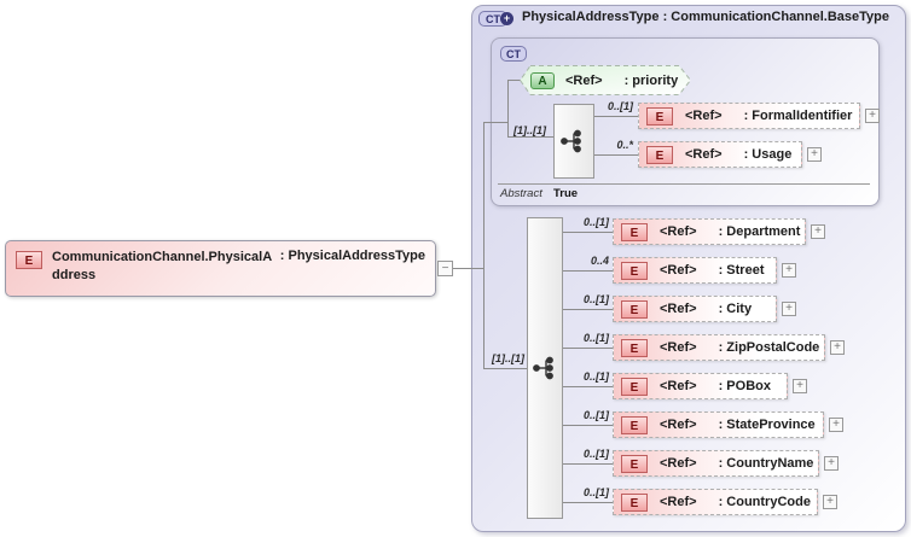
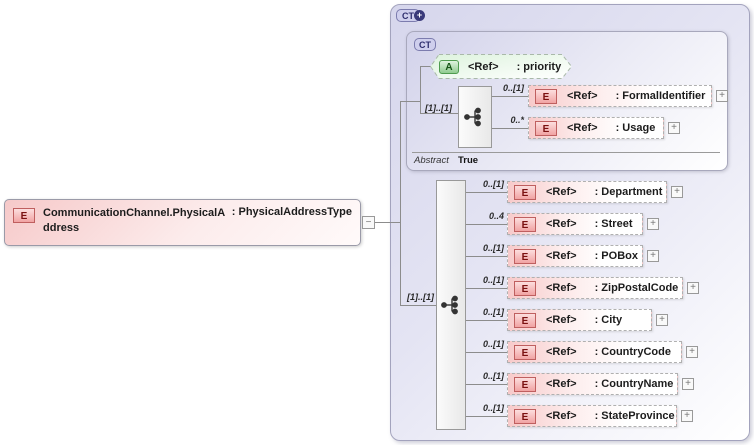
  CT
  +
- PhysicalAddressType : CommunicationChannel.BaseType
  CT
  A
  <Ref>
  : priority
  [1]..[1]
  0..[1]
  E
  <Ref>
  : FormalIdentifier
  +
  0..*
  E
  <Ref>
  : Usage
  +
  Abstract
  True
  E
  CommunicationChannel.PhysicalAddress
  : PhysicalAddressType
  −
  [1]..[1]
  0..[1]
  E
  <Ref>
  : Department
  +
  0..4
  E
  <Ref>
  : Street
  +
  0..[1]
  E
  <Ref>
- : City
+ : POBox
  +
  0..[1]
  E
  <Ref>
  : ZipPostalCode
  +
  0..[1]
  E
  <Ref>
- : POBox
+ : City
  +
  0..[1]
  E
  <Ref>
- : StateProvince
+ : CountryCode
  +
  0..[1]
  E
  <Ref>
  : CountryName
  +
  0..[1]
  E
  <Ref>
- : CountryCode
+ : StateProvince
  +
